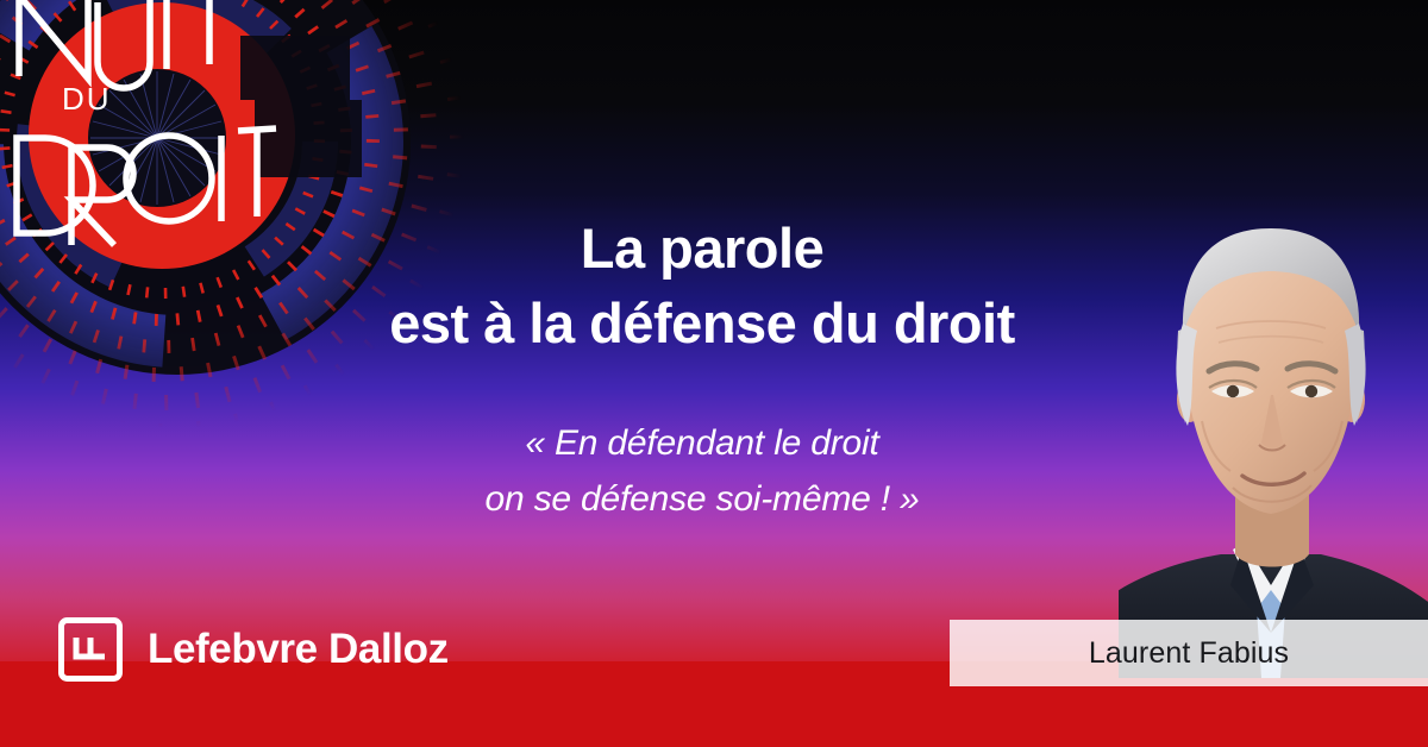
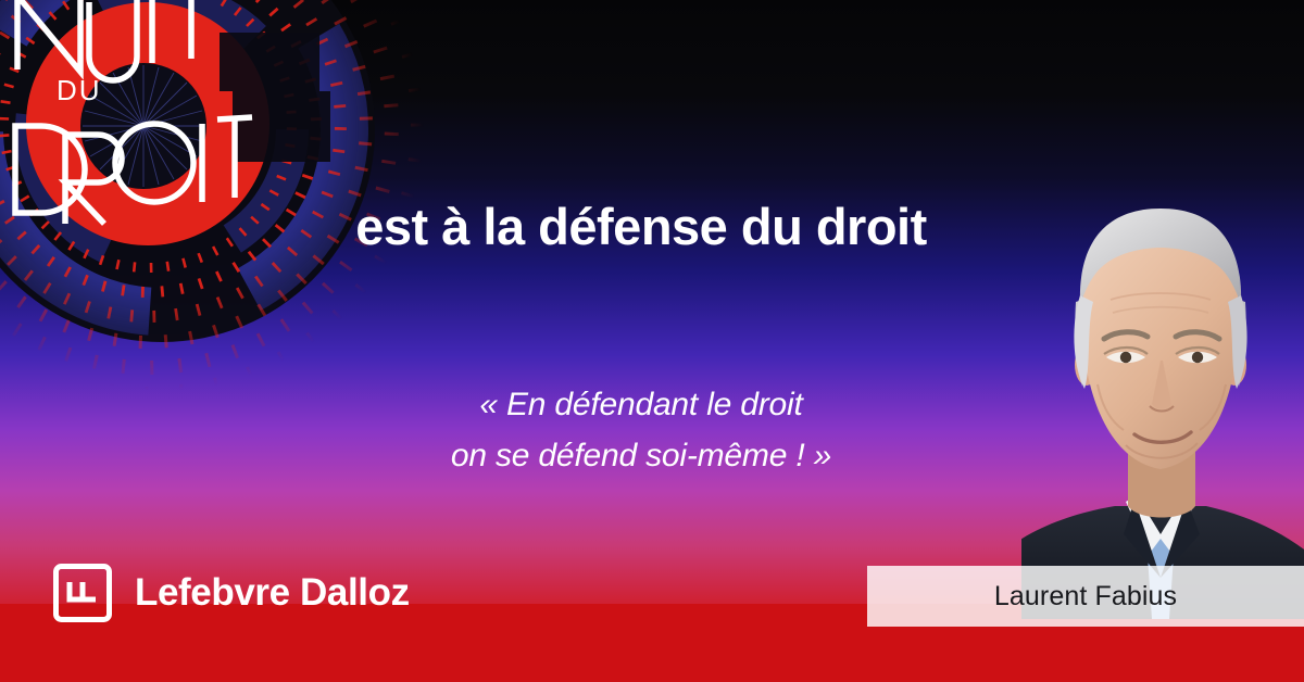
  DU
- La parole
  est à la défense du droit
  « En défendant le droit
- on se défense soi-même ! »
+ on se défend soi-même ! »
  Lefebvre Dalloz
  Laurent Fabius
